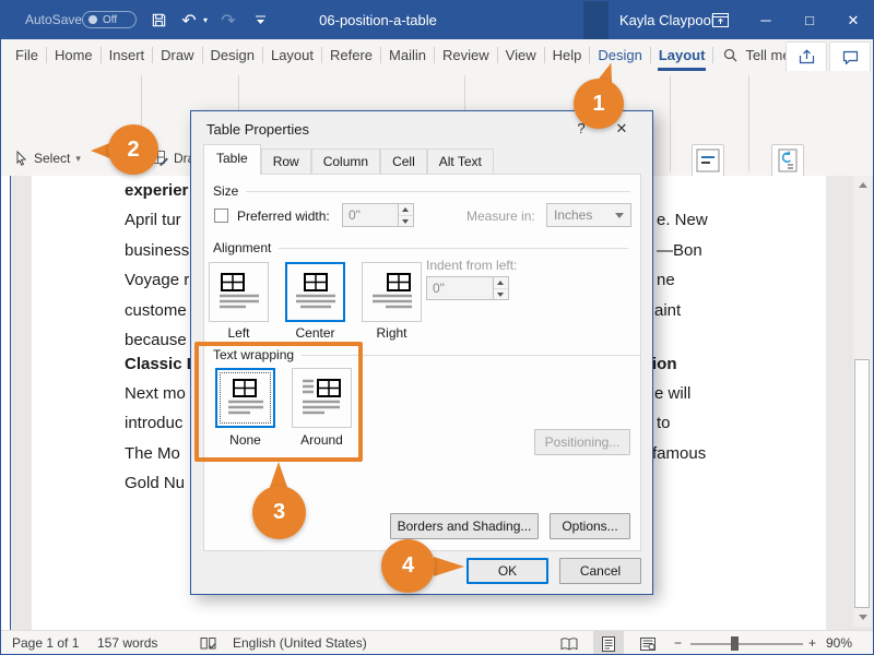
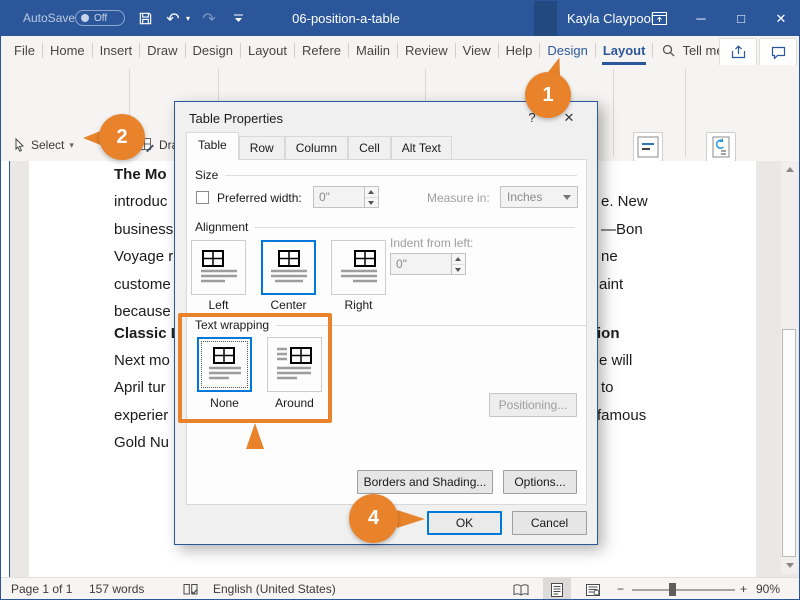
  AutoSave
  Off
  ↶
  ▾
  ↷
  06-position-a-table
  Kayla Claypoo
  ─
  □
  ✕
  File
  Home
  Insert
  Draw
  Design
  Layout
  Refere
  Mailin
  Review
  View
  Help
  Design
  Layout
  Tell m
  Select
  ▾
- experier
+ The Mo
- April tur
+ introduc
  business
  Voyage r
  custome
  because
  Classic
  Next mo
- introduc
+ April tur
- The Mo
+ experier
  Gold Nu
  e. New
  —Bon
  ne
  aint
  ion
  e will
  to
  famous
  Table Properties
  ?
  ✕
  Table
  Row
  Column
  Cell
  Alt Text
  Size
  Preferred width:
  0"
  Measure in:
  Inches
  Alignment
  Left
  Center
  Right
  Indent from left:
  0"
  Text wrapping
  None
  Around
  Positioning...
  Borders and Shading...
  Options...
  OK
  Cancel
  1
  2
- 3
  4
  Page 1 of 1
  157 words
  English (United States)
  −
  +
  90%
